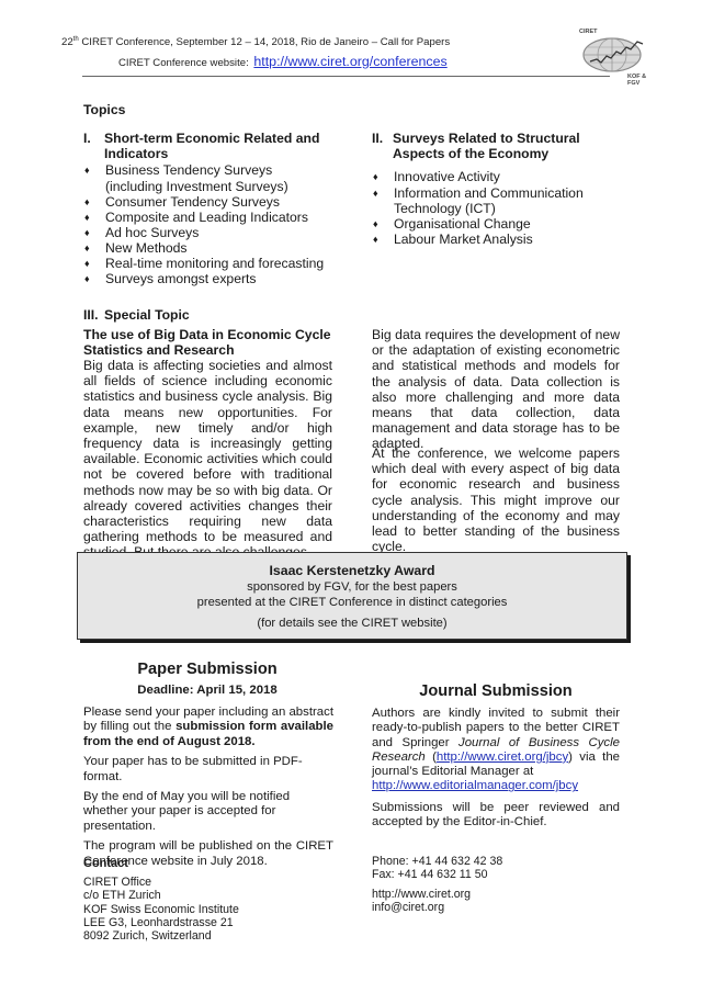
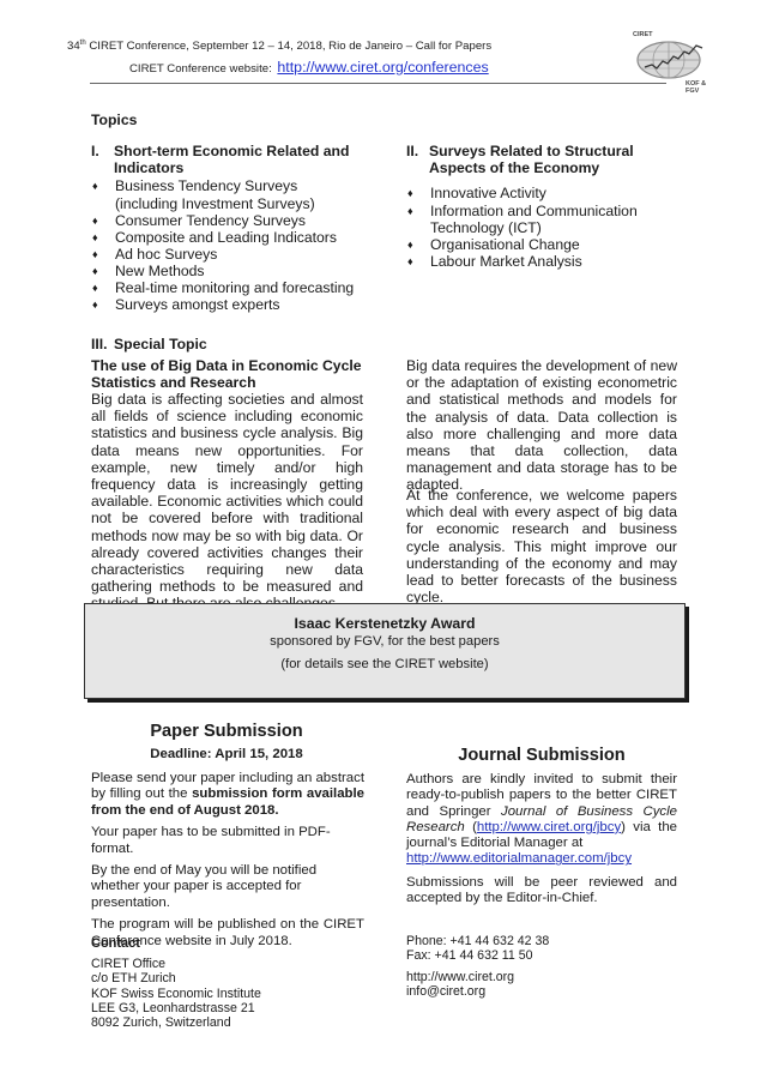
- 22 CIRET Conference, September 12 – 14, 2018, Rio de Janeiro – Call for Papers
+ 34 CIRET Conference, September 12 – 14, 2018, Rio de Janeiro – Call for Papers
  CIRET Conference website: http://www.ciret.org/conferences
  Topics
  I.
  Short-term Economic Related and Indicators
  ♦
  Business Tendency Surveys (including Investment Surveys)
  ♦
  Consumer Tendency Surveys
  ♦
  Composite and Leading Indicators
  ♦
  Ad hoc Surveys
  ♦
  New Methods
  ♦
  Real-time monitoring and forecasting
  ♦
  Surveys amongst experts
  II.
  Surveys Related to Structural Aspects of the Economy
  ♦
  Innovative Activity
  ♦
  Information and Communication Technology (ICT)
  ♦
  Organisational Change
  ♦
  Labour Market Analysis
  III.
  Special Topic
  The use of Big Data in Economic Cycle Statistics and Research
  Big data is affecting societies and almost all fields of science including economic statis­tics and business cycle analysis. Big data means new opportunities. For example, new timely and/or high frequency data is increasingly getting available. Economic activities which could not be covered before with traditional methods now may be so with big data. Or already covered activities changes their characteristics requiring new data gathering methods to be measured and
  Big data requires the development of new or the adaptation of existing econometric and statistical methods and models for the analysis of data. Data collection is also more challenging and more data means that data collection, data management and data storage has to be adapted.
- At the conference, we welcome papers which deal with every aspect of big data for economic research and business cycle analysis. This might improve our under­standing of the economy and may lead to better standing of the business cycle.
+ At the conference, we welcome papers which deal with every aspect of big data for economic research and business cycle analysis. This might improve our under­standing of the economy and may lead to better forecasts of the business cycle.
  Isaac Kerstenetzky Award
  sponsored by FGV, for the best papers
- presented at the CIRET Conference in distinct categories
  (for details see the CIRET website)
  Paper Submission
  Deadline: April 15, 2018
  Please send your paper including an abstract by filling out the submission form available from the end of August 2018.
  Your paper has to be submitted in PDF-format.
  By the end of May you will be notified whether your paper is accepted for presentation.
  The program will be published on the CIRET Conference website in July 2018.
  Journal Submission
  Authors are kindly invited to submit their ready-to-publish papers to the better CIRET and Springer Journal of Business Cycle Research (http://www.ciret.org/jbcy) via the journal’s Editorial Manager at
  http://www.editorialmanager.com/jbcy
  Submissions will be peer reviewed and accepted by the Editor-in-Chief.
  Contact
  CIRET Office
  c/o ETH Zurich
  KOF Swiss Economic Institute
  LEE G3, Leonhardstrasse 21
  8092 Zurich, Switzerland
  Phone: +41 44 632 42 38
  Fax: +41 44 632 11 50
  http://www.ciret.org
  info@ciret.org
